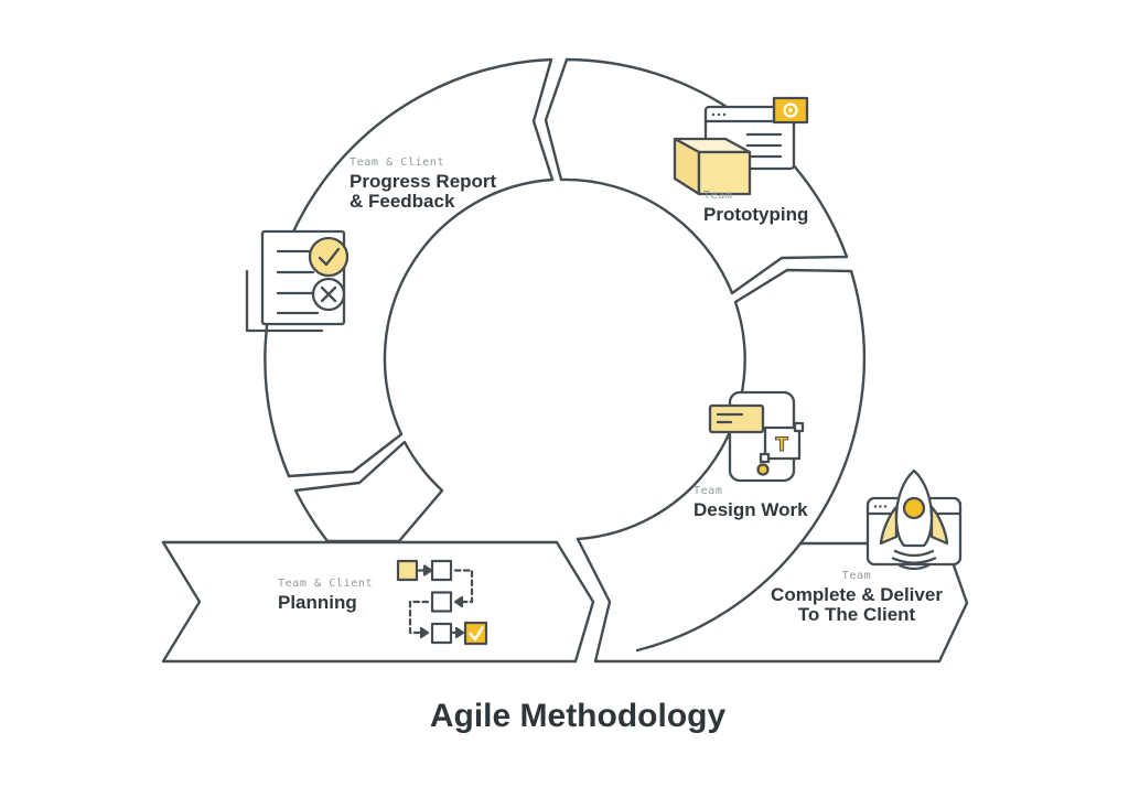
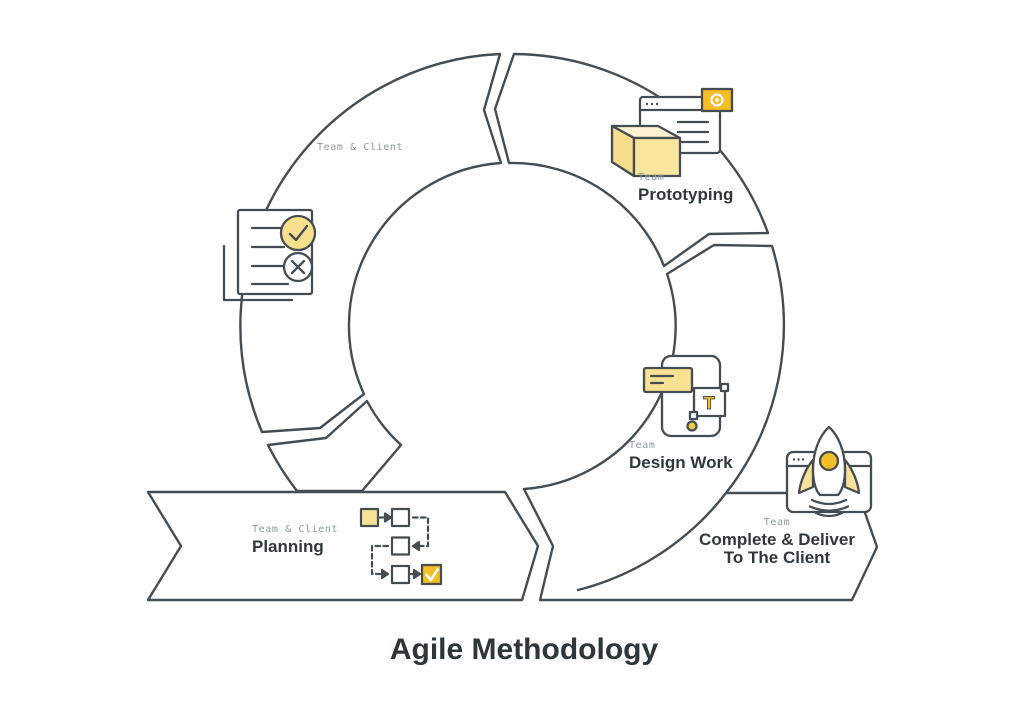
  T
  Team & Client
- Progress Report
- & Feedback
  Team
  Prototyping
  Team
  Design Work
  Team
  Complete & Deliver
  To The Client
  Team & Client
  Planning
  Agile Methodology
